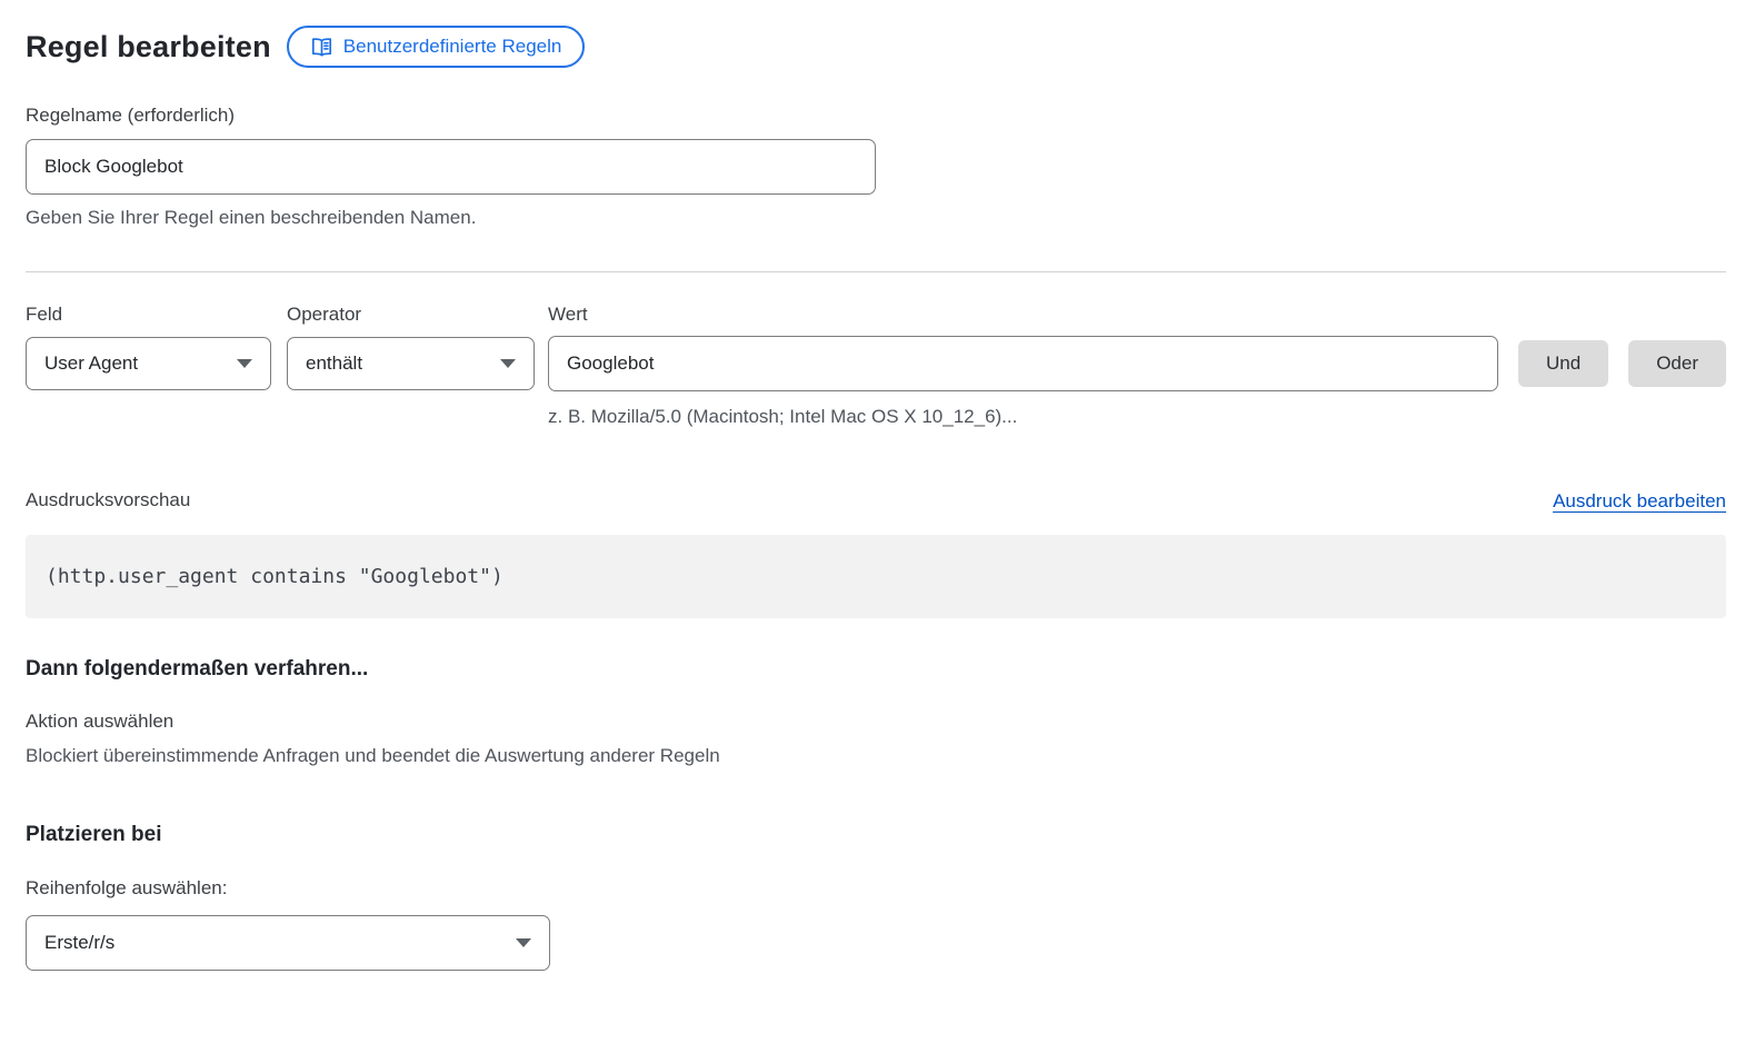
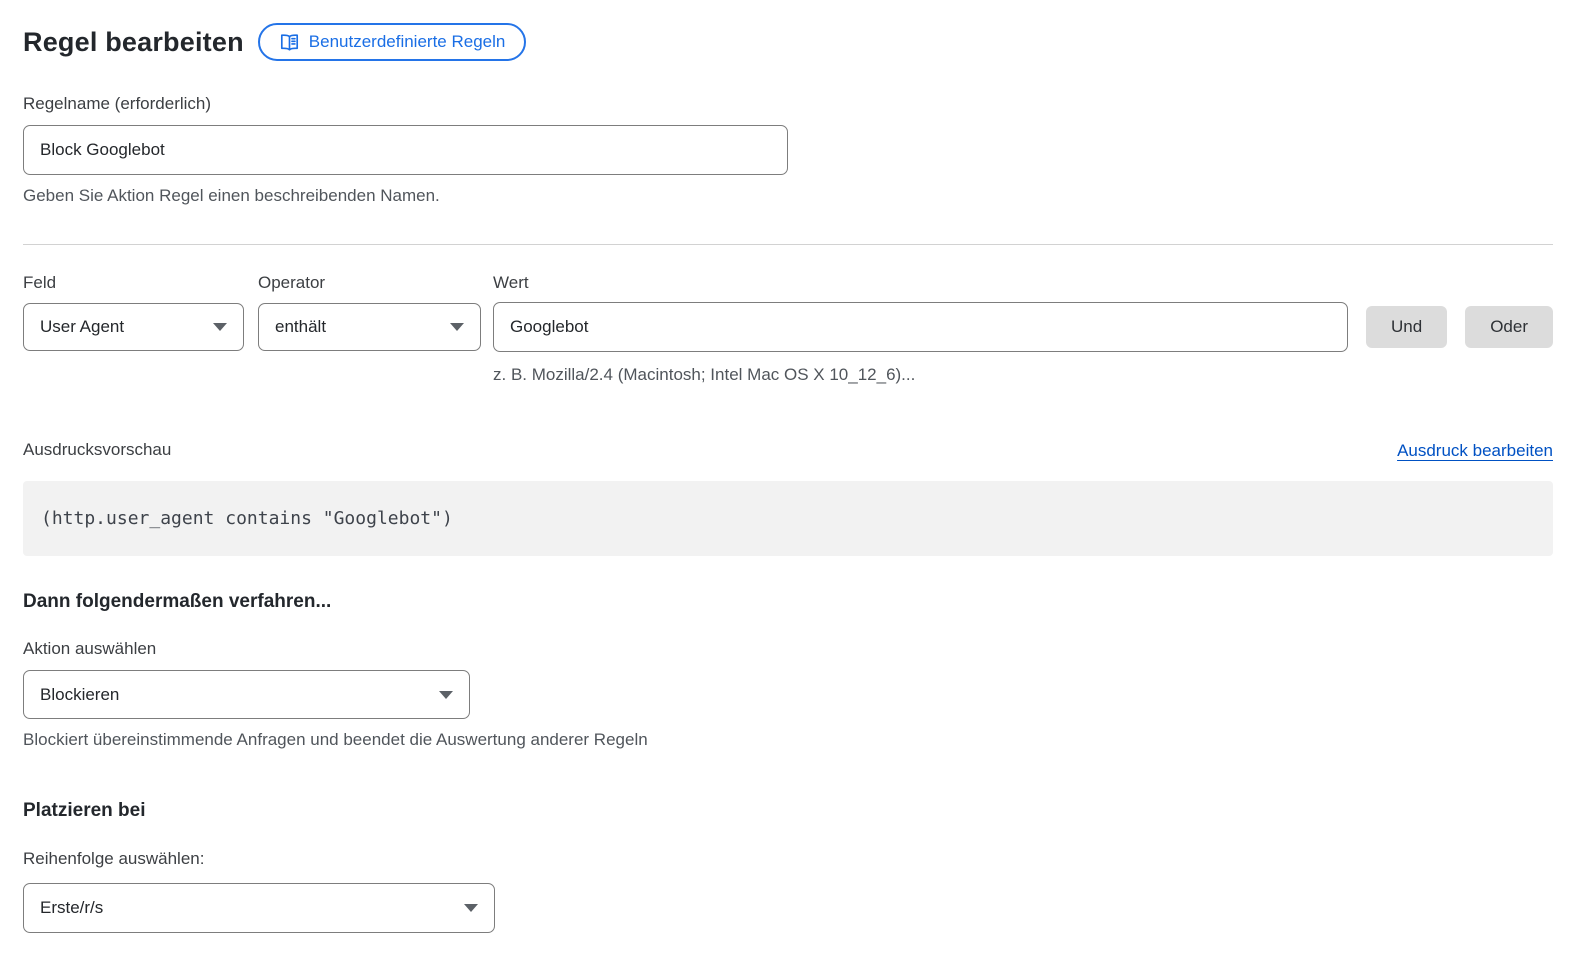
  Regel bearbeiten
  Benutzerdefinierte Regeln
  Regelname (erforderlich)
  Block Googlebot
- Geben Sie Ihrer Regel einen beschreibenden Namen.
+ Geben Sie Aktion Regel einen beschreibenden Namen.
  Feld
  Operator
  Wert
  User Agent
  enthält
  Googlebot
  Und
  Oder
- z. B. Mozilla/5.0 (Macintosh; Intel Mac OS X 10_12_6)...
+ z. B. Mozilla/2.4 (Macintosh; Intel Mac OS X 10_12_6)...
  Ausdrucksvorschau
  Ausdruck bearbeiten
  (http.user_agent contains "Googlebot")
  Dann folgendermaßen verfahren...
  Aktion auswählen
+ Blockieren
  Blockiert übereinstimmende Anfragen und beendet die Auswertung anderer Regeln
  Platzieren bei
  Reihenfolge auswählen:
  Erste/r/s
